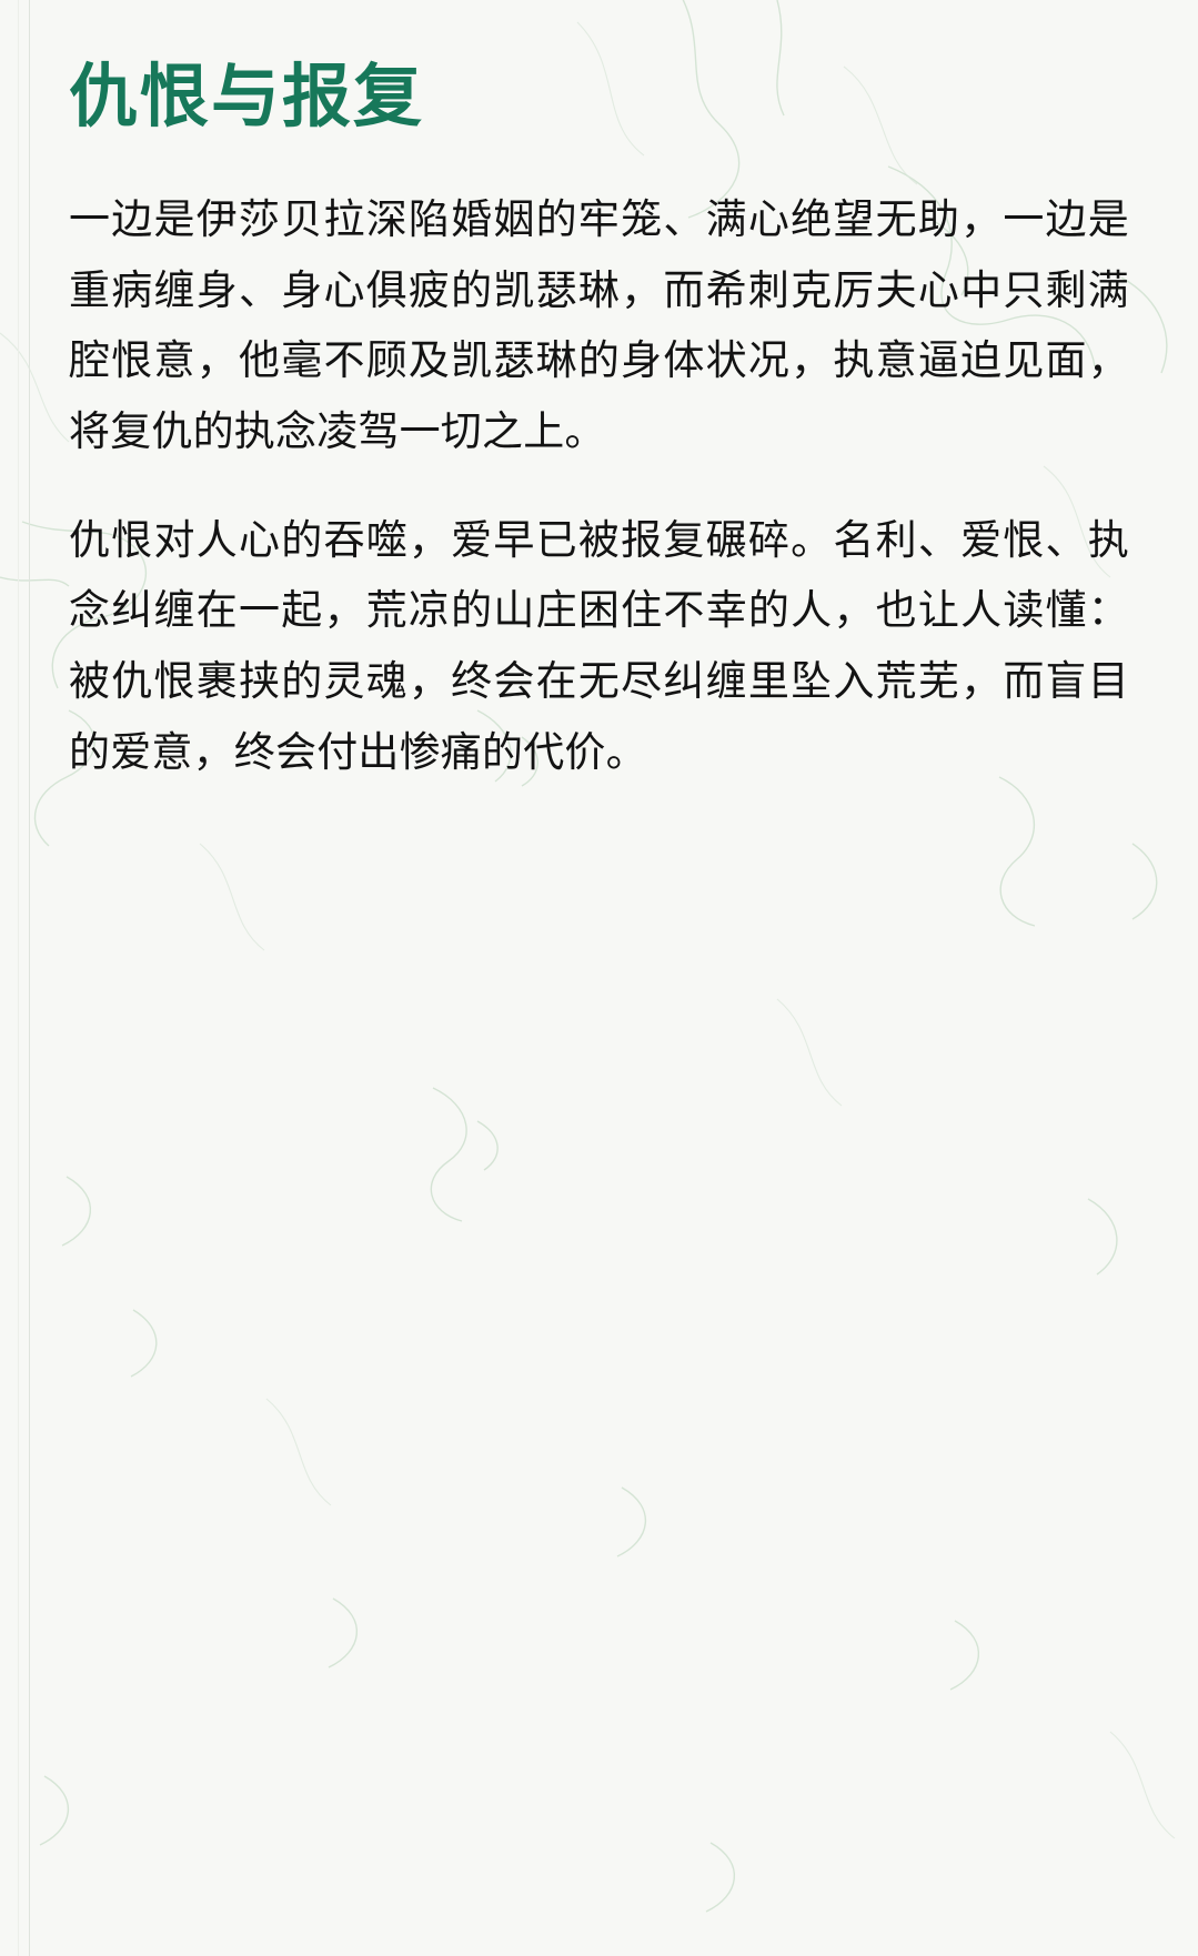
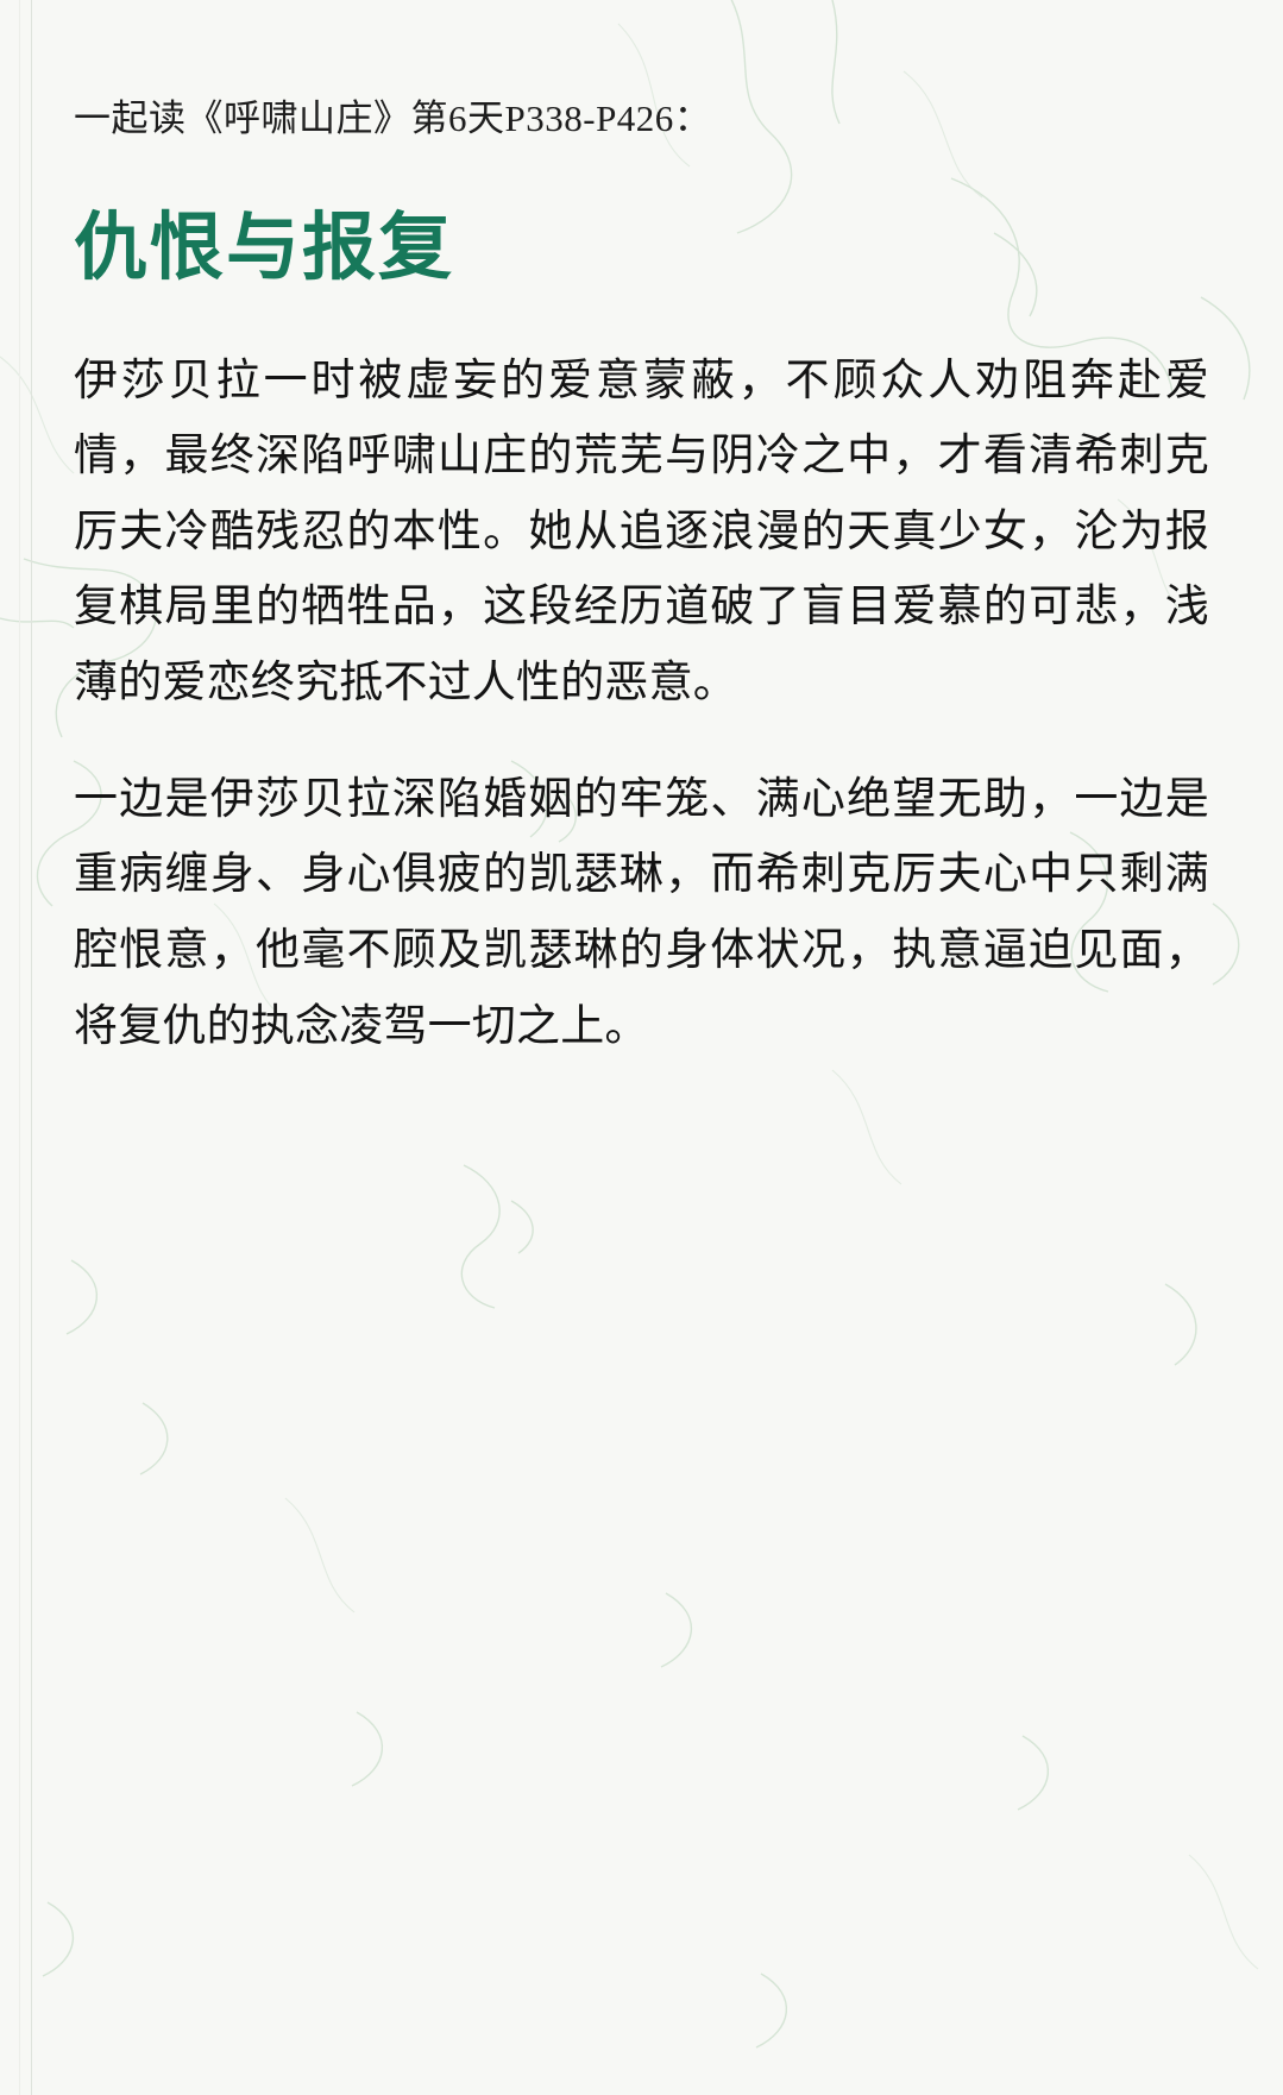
+ 一起读《呼啸山庄》第6天P338-P426：
  仇恨与报复
+ 伊莎贝拉一时被虚妄的爱意蒙蔽，不顾众人劝阻奔赴爱情，最终深陷呼啸山庄的荒芜与阴冷之中，才看清希刺克厉夫冷酷残忍的本性。她从追逐浪漫的天真少女，沦为报复棋局里的牺牲品，这段经历道破了盲目爱慕的可悲，浅薄的爱恋终究抵不过人性的恶意。
  一边是伊莎贝拉深陷婚姻的牢笼、满心绝望无助，一边是重病缠身、身心俱疲的凯瑟琳，而希刺克厉夫心中只剩满腔恨意，他毫不顾及凯瑟琳的身体状况，执意逼迫见面，将复仇的执念凌驾一切之上。
- 仇恨对人心的吞噬，爱早已被报复碾碎。名利、爱恨、执念纠缠在一起，荒凉的山庄困住不幸的人，也让人读懂：被仇恨裹挟的灵魂，终会在无尽纠缠里坠入荒芜，而盲目的爱意，终会付出惨痛的代价。
